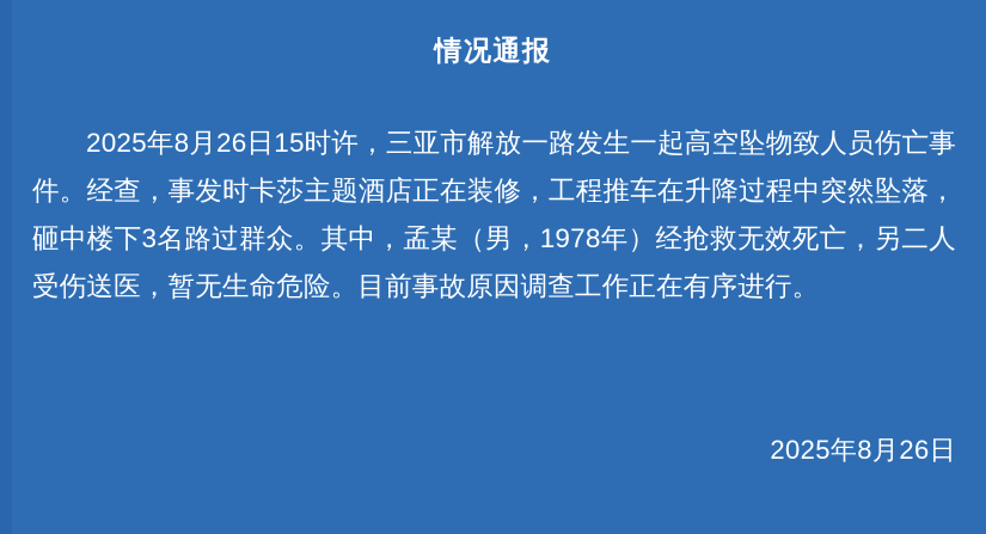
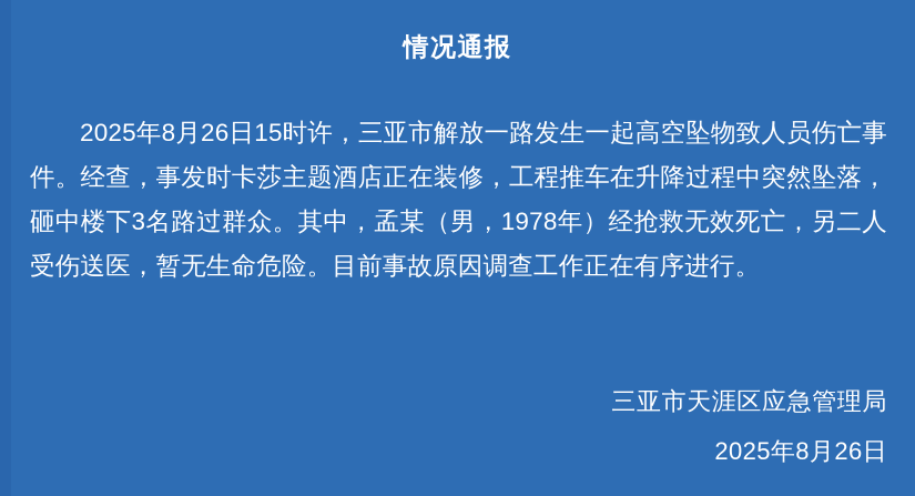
  情况通报
  2025年8月26日15时许，三亚市解放一路发生一起高空坠物致人员伤亡事件。经查，事发时卡莎主题酒店正在装修，工程推车在升降过程中突然坠落，砸中楼下3名路过群众。其中，孟某（男，1978年）经抢救无效死亡，另二人受伤送医，暂无生命危险。目前事故原因调查工作正在有序进行。
+ 三亚市天涯区应急管理局
  2025年8月26日
